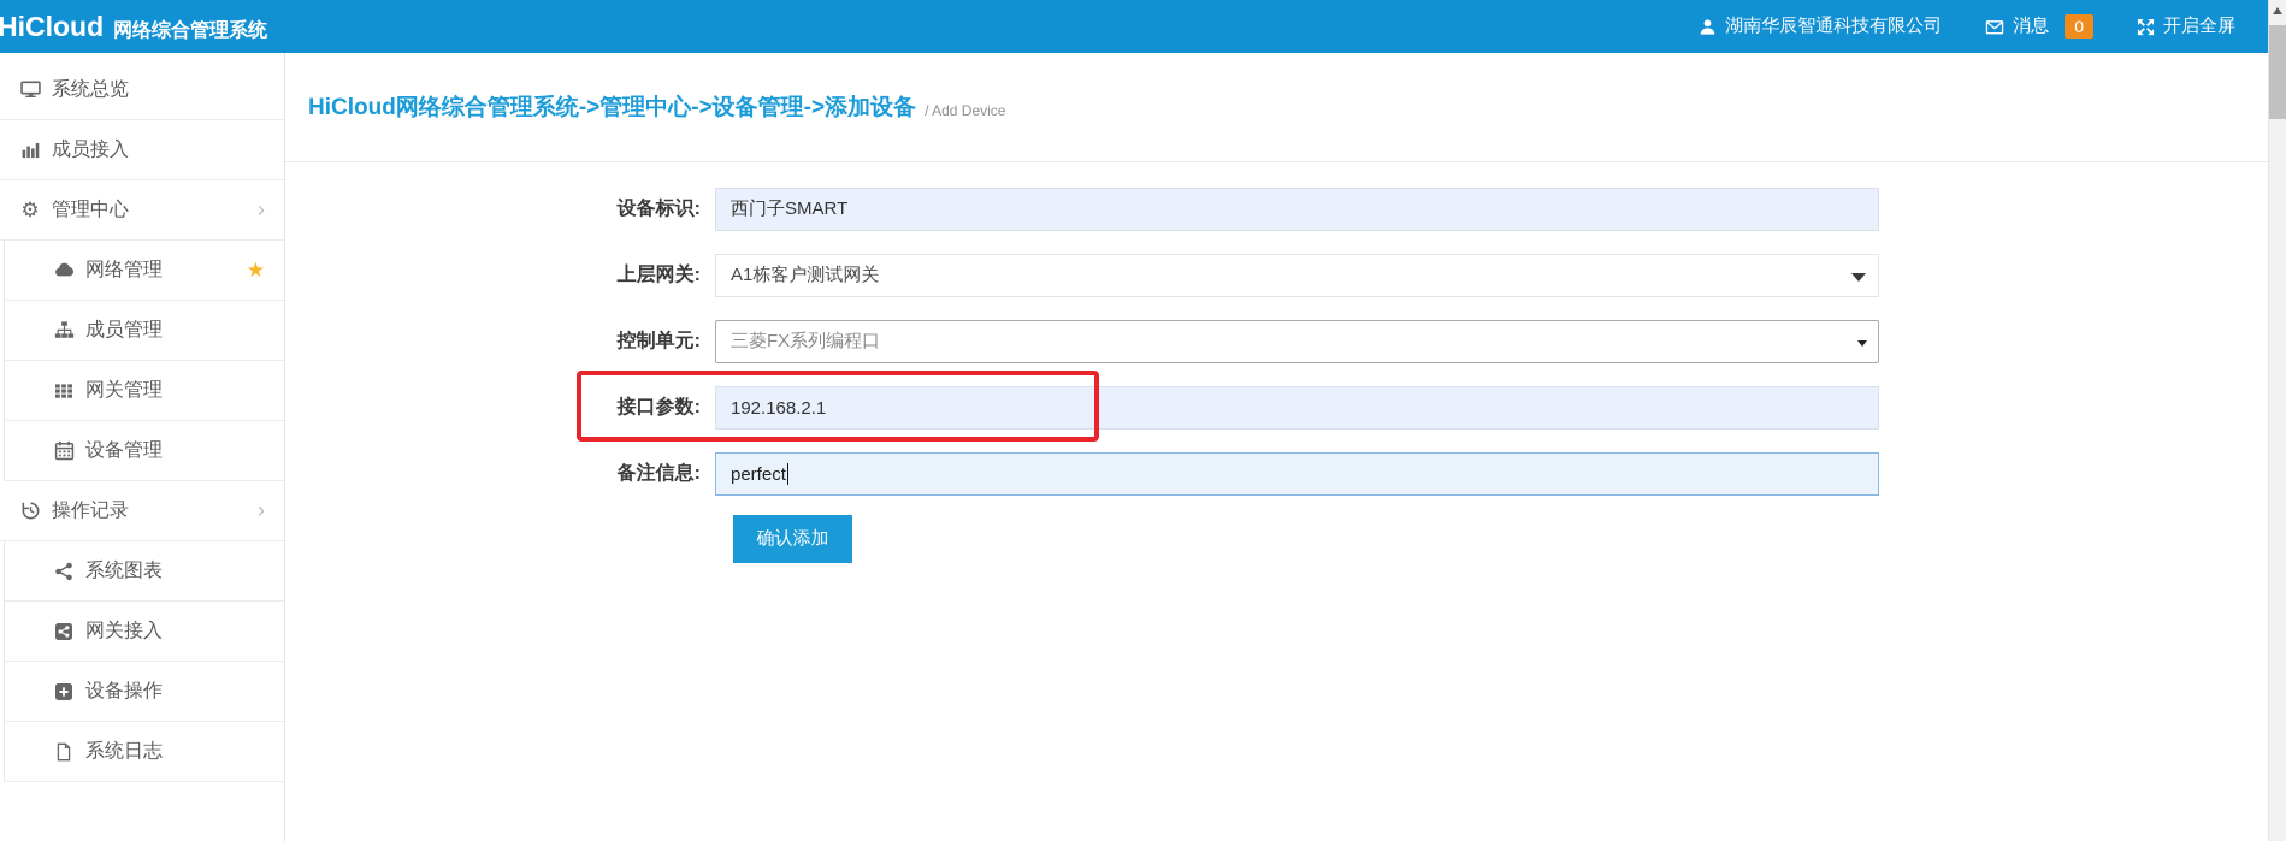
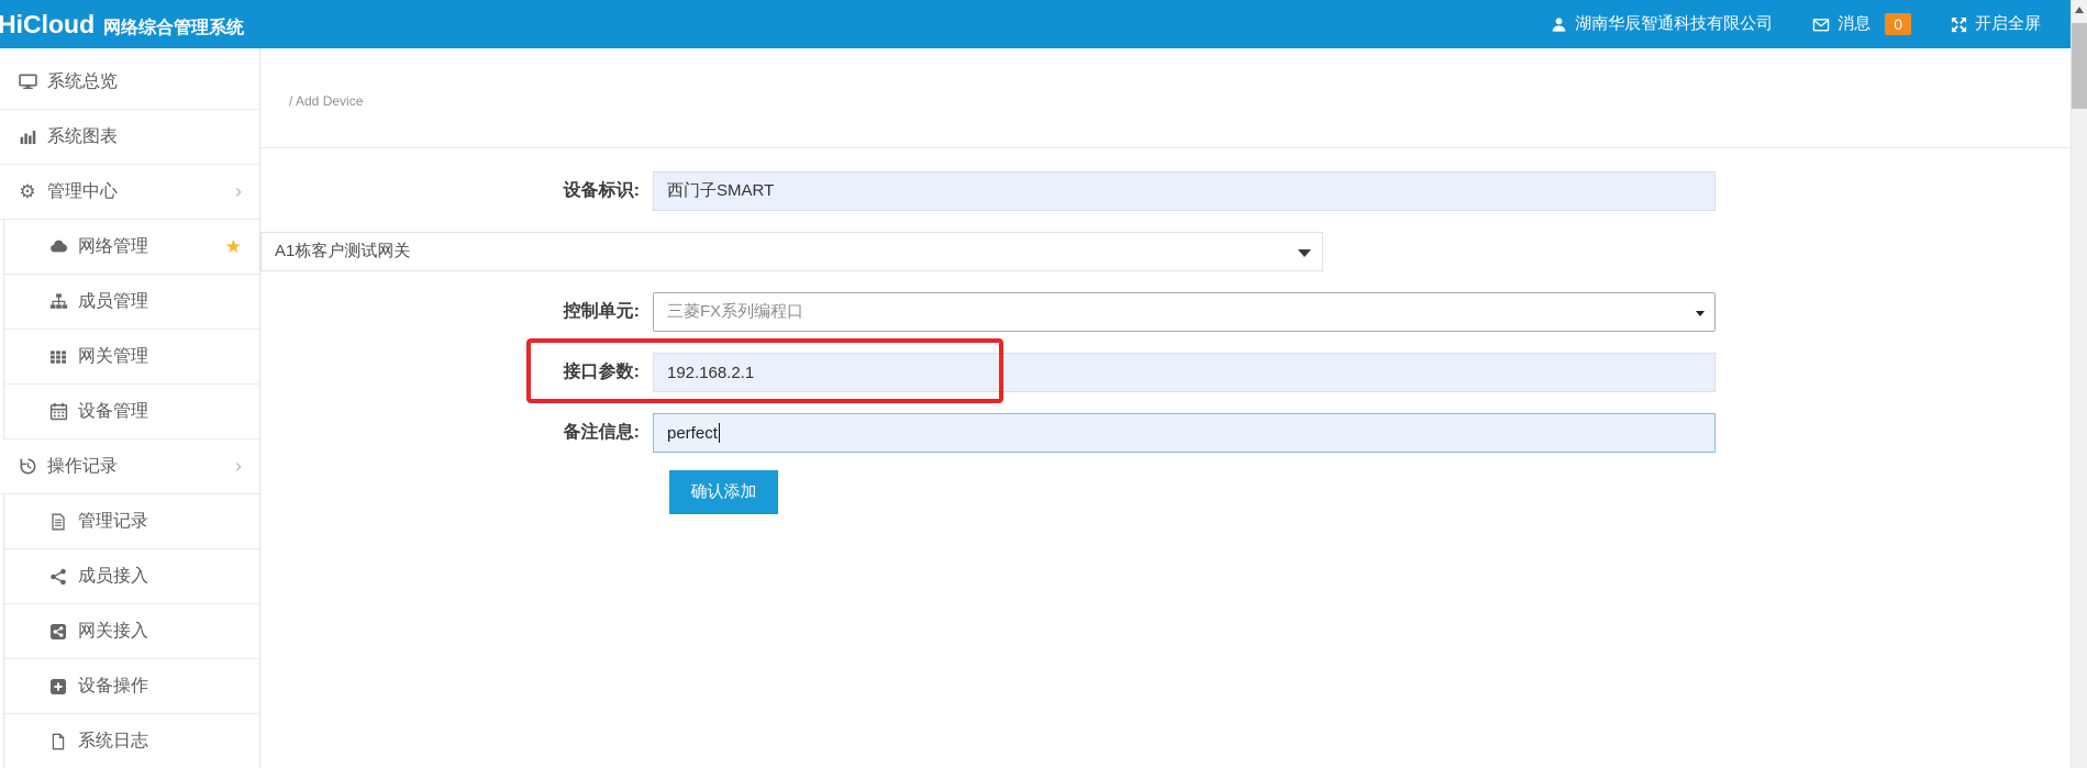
  HiCloud
  网络综合管理系统
  湖南华辰智通科技有限公司
  消息
  0
  开启全屏
  系统总览
- 成员接入
+ 系统图表
  ⚙
  管理中心
  ›
  网络管理
  ★
  成员管理
  网关管理
  设备管理
  操作记录
  ›
+ 管理记录
- 系统图表
+ 成员接入
  网关接入
  设备操作
  系统日志
- HiCloud网络综合管理系统->管理中心->设备管理->添加设备
  / Add Device
  设备标识:
  西门子SMART
- 上层网关:
  A1栋客户测试网关
  控制单元:
  三菱FX系列编程口
  接口参数:
  192.168.2.1
  备注信息:
  perfect
  确认添加
